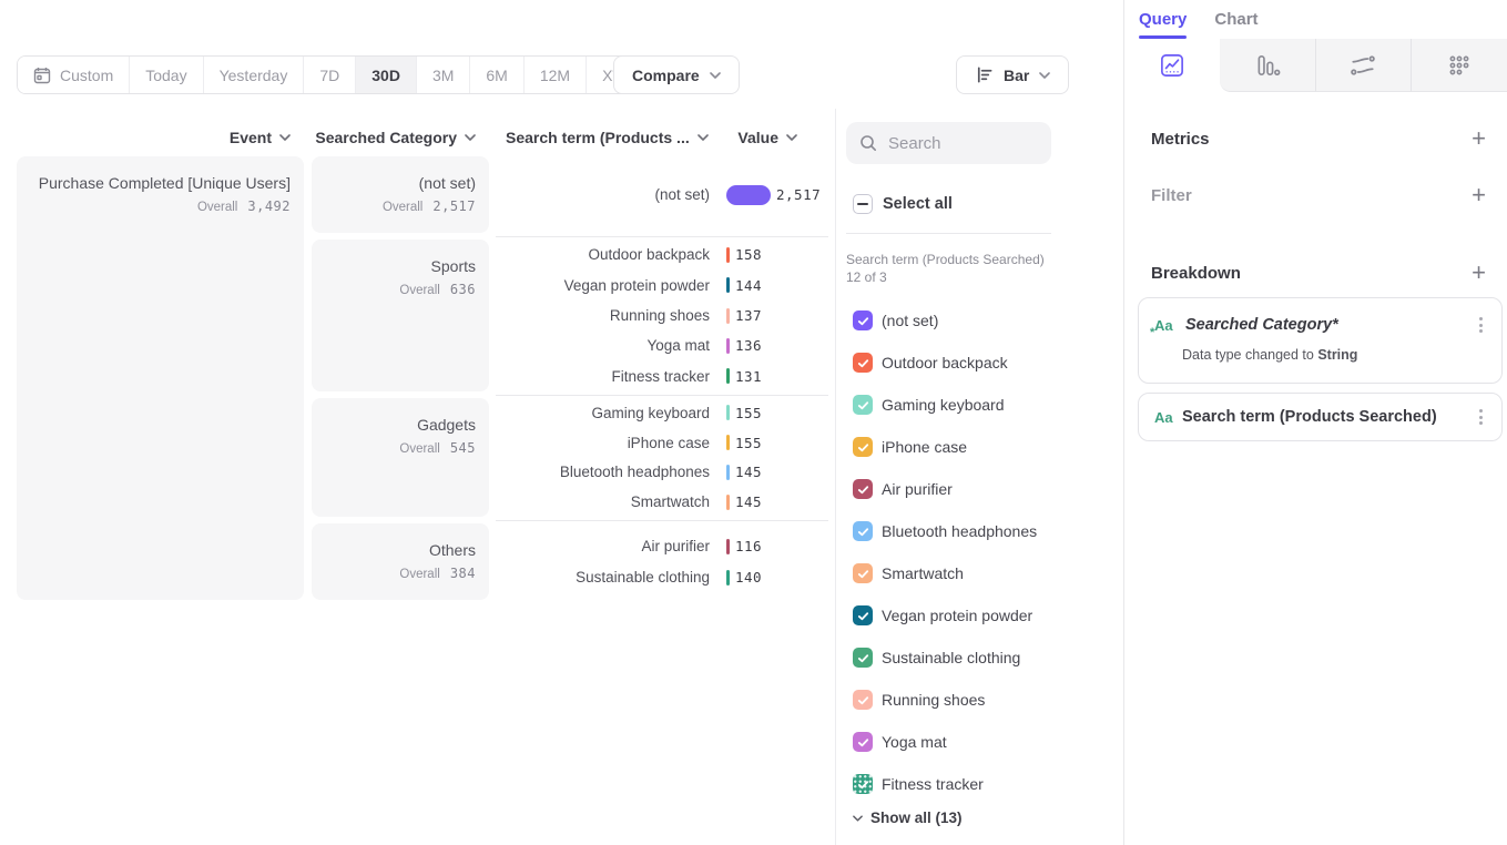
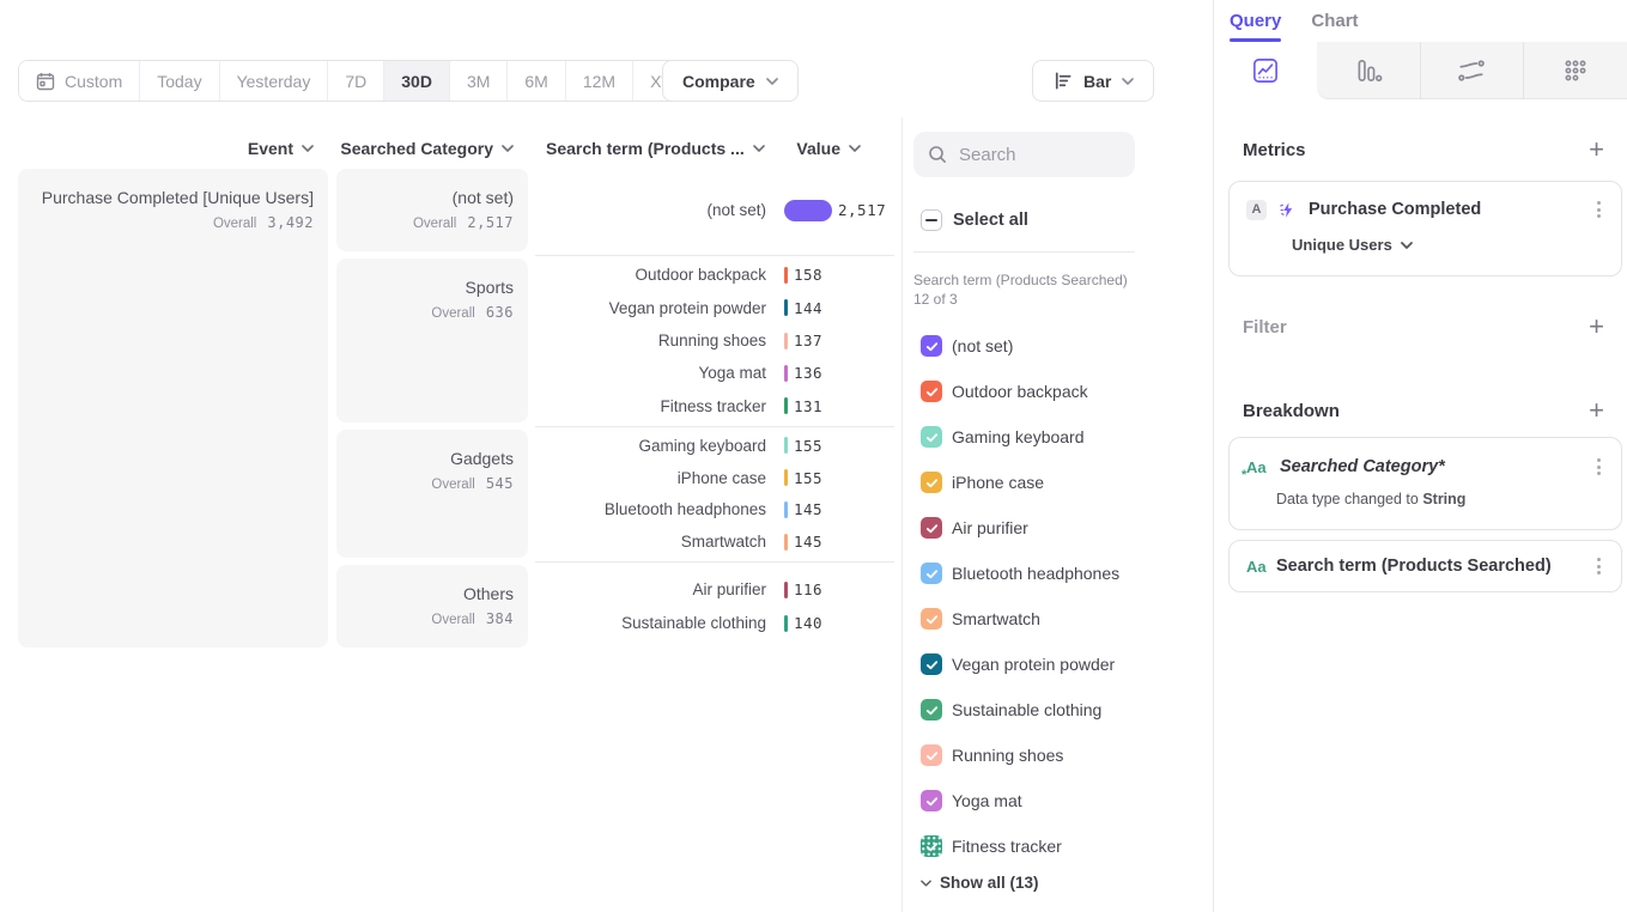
  Custom
  Today
  Yesterday
  7D
  30D
  3M
  6M
  12M
  Compare
  Bar
  Event
  Searched Category
  Search term (Products ...
  Value
  Purchase Completed [Unique Users]
  Overall
  3,492
  (not set)
  Overall
  2,517
  (not set)
  2,517
  Sports
  Overall
  636
  Outdoor backpack
  158
  Vegan protein powder
  144
  Running shoes
  137
  Yoga mat
  136
  Fitness tracker
  131
  Gadgets
  Overall
  545
  Gaming keyboard
  155
  iPhone case
  155
  Bluetooth headphones
  145
  Smartwatch
  145
  Others
  Overall
  384
  Air purifier
  116
  Sustainable clothing
  140
  Search
  Select all
  Search term (Products Searched) 12 of 3
  (not set)
  Outdoor backpack
  Gaming keyboard
  iPhone case
  Air purifier
  Bluetooth headphones
  Smartwatch
  Vegan protein powder
  Sustainable clothing
  Running shoes
  Yoga mat
  Fitness tracker
  Show all (13)
  Query
  Chart
  Metrics
  +
+ A
+ Purchase Completed
+ Unique Users
  Filter
  +
  Breakdown
  +
  Aa
  *
  Searched Category*
  Data type changed to String
  Aa
  Search term (Products Searched)
